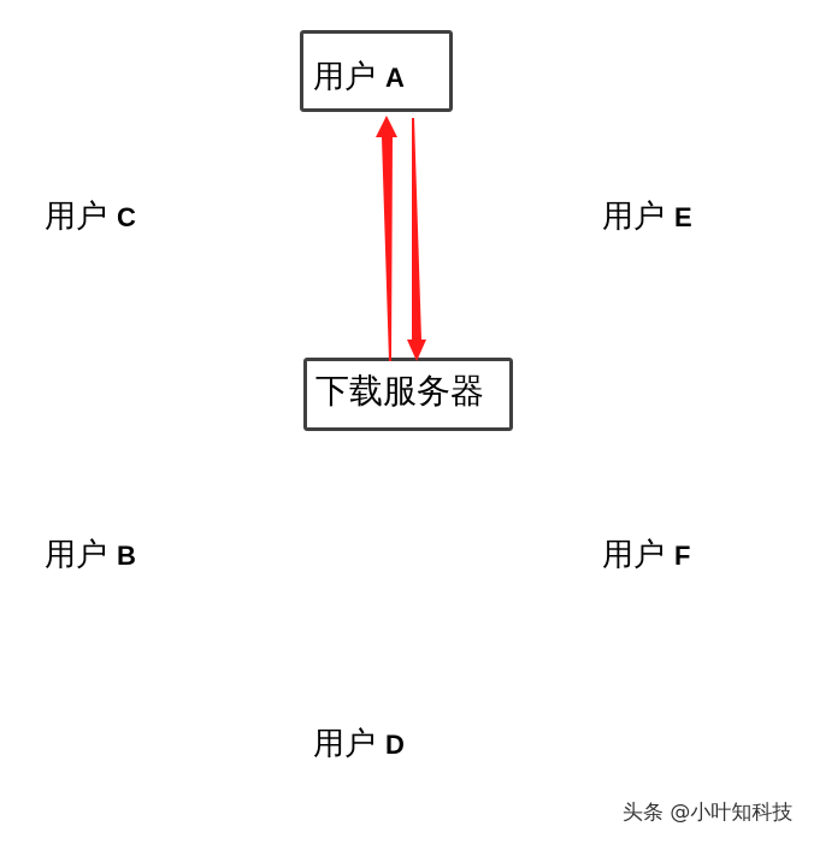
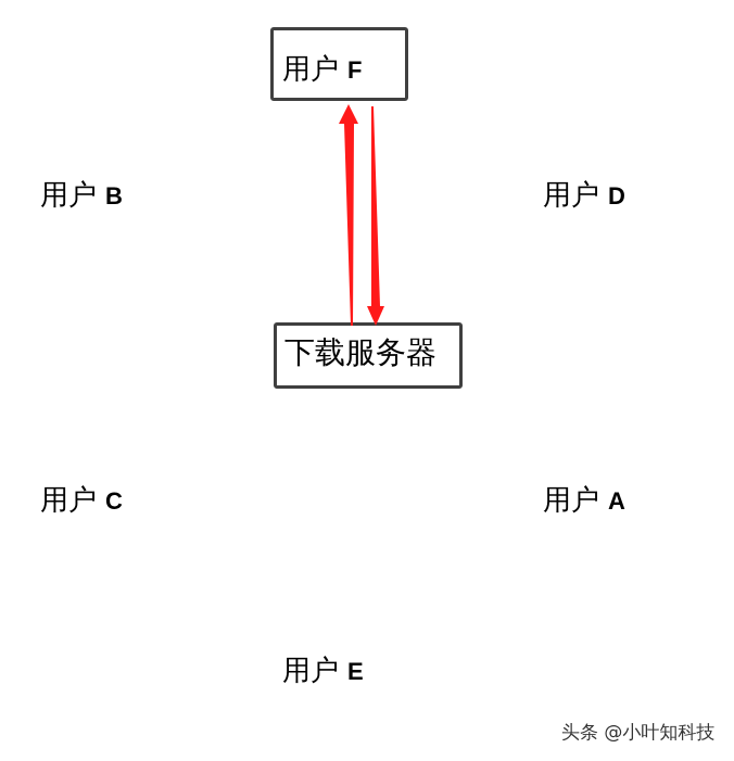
- 用户 A
+ 用户 F
- 用户 C
+ 用户 B
- 用户 E
+ 用户 D
  下载服务器
- 用户 B
+ 用户 C
- 用户 F
+ 用户 A
- 用户 D
+ 用户 E
  头条 @小叶知科技
